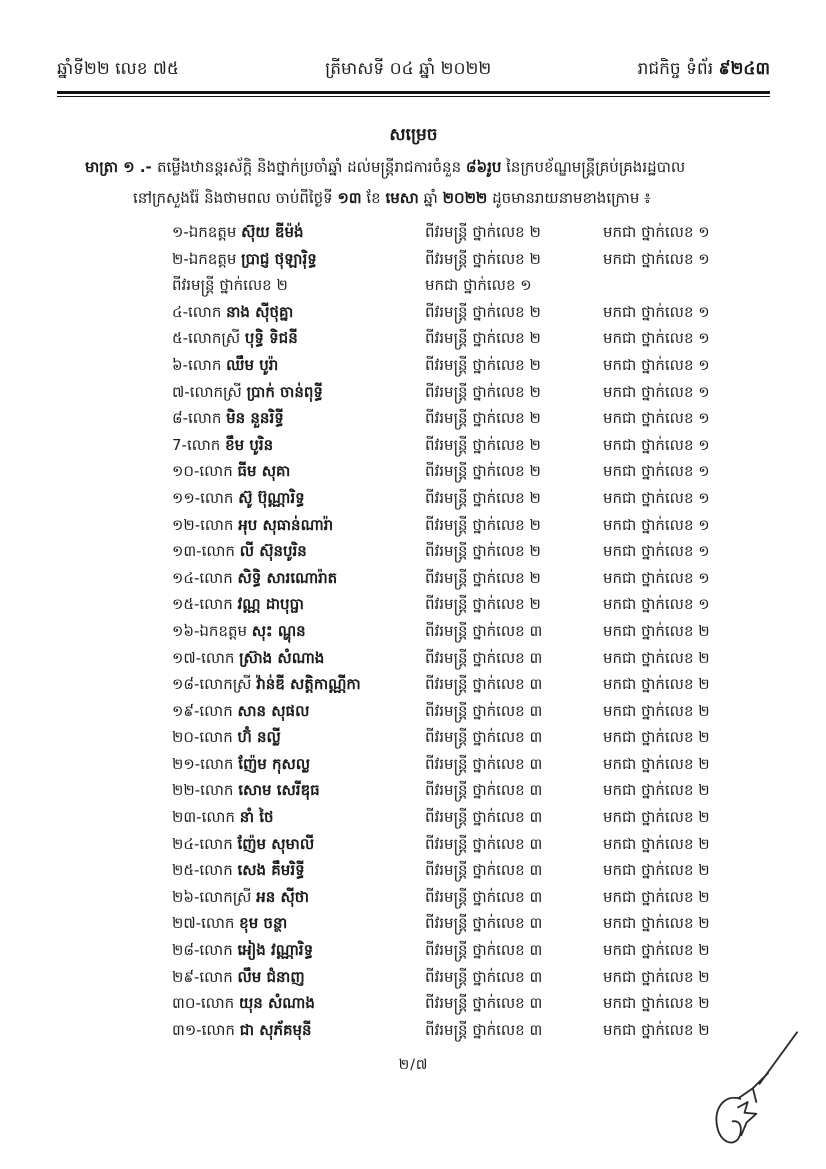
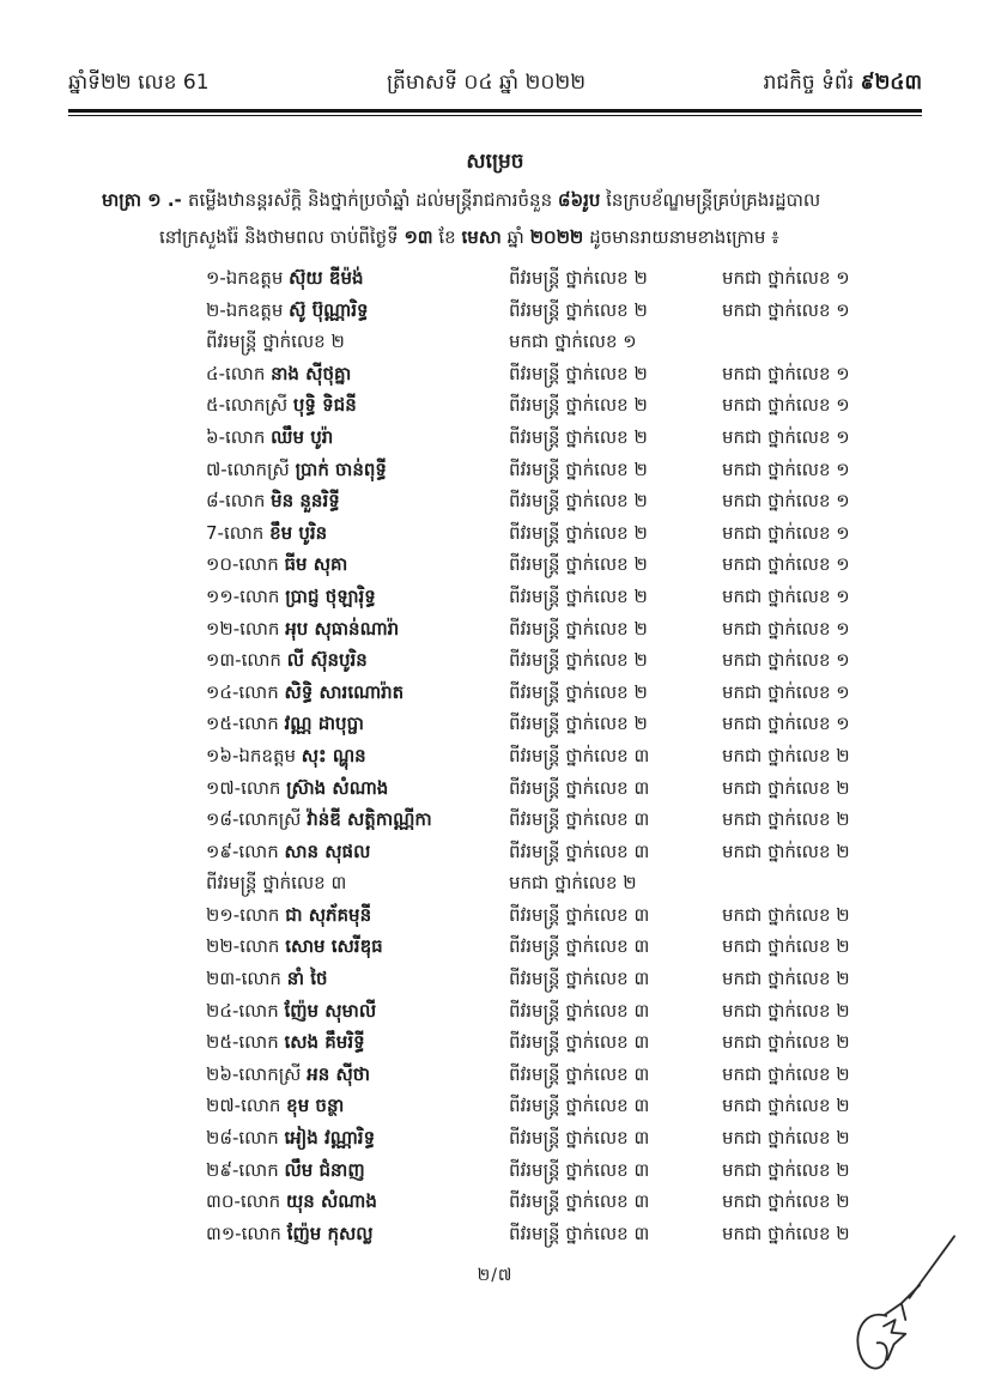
- ឆ្នាំទី២២ លេខ ៧៥
+ ឆ្នាំទី២២ លេខ 61
  ត្រីមាសទី ០៤ ឆ្នាំ ២០២២
  រាជកិច្ច ទំព័រ ៩២៤៣
  សម្រេច
  មាត្រា ១ .- តម្លើងឋានន្តរស័ក្តិ និងថ្នាក់ប្រចាំឆ្នាំ ដល់មន្ត្រីរាជការចំនួន ៨៦រូប នៃក្របខ័ណ្ឌមន្ត្រីគ្រប់គ្រងរដ្ឋបាល
  នៅក្រសួងរ៉ែ និងថាមពល ចាប់ពីថ្ងៃទី ១៣ ខែ មេសា ឆ្នាំ ២០២២ ដូចមានរាយនាមខាងក្រោម ៖
  ១-ឯកឧត្តម ស៊ុយ ឌីម៉ង់
  ពីវរមន្ត្រី ថ្នាក់លេខ ២
  មកជា ថ្នាក់លេខ ១
- ២-ឯកឧត្តម ប្រាជ្ញ ថុឡារ៉ិទ្ធ
+ ២-ឯកឧត្តម ស៊ូ ប៊ុណ្ណារិទ្ធ
  ពីវរមន្ត្រី ថ្នាក់លេខ ២
  មកជា ថ្នាក់លេខ ១
  ពីវរមន្ត្រី ថ្នាក់លេខ ២
  មកជា ថ្នាក់លេខ ១
  ៤-លោក នាង ស៊ីថុគ្នា
  ពីវរមន្ត្រី ថ្នាក់លេខ ២
  មកជា ថ្នាក់លេខ ១
  ៥-លោកស្រី បុទ្ធិ ទិជនី
  ពីវរមន្ត្រី ថ្នាក់លេខ ២
  មកជា ថ្នាក់លេខ ១
  ៦-លោក ឈឹម បូរ៉ា
  ពីវរមន្ត្រី ថ្នាក់លេខ ២
  មកជា ថ្នាក់លេខ ១
  ៧-លោកស្រី ប្រាក់ ចាន់ពុទ្ធី
  ពីវរមន្ត្រី ថ្នាក់លេខ ២
  មកជា ថ្នាក់លេខ ១
  ៨-លោក មិន នួនរិទ្ធី
  ពីវរមន្ត្រី ថ្នាក់លេខ ២
  មកជា ថ្នាក់លេខ ១
  7-លោក ខឹម បូរិន
  ពីវរមន្ត្រី ថ្នាក់លេខ ២
  មកជា ថ្នាក់លេខ ១
  ១០-លោក ធីម សុគា
  ពីវរមន្ត្រី ថ្នាក់លេខ ២
  មកជា ថ្នាក់លេខ ១
- ១១-លោក ស៊ូ ប៊ុណ្ណារិទ្ធ
+ ១១-លោក ប្រាជ្ញ ថុឡារ៉ិទ្ធ
  ពីវរមន្ត្រី ថ្នាក់លេខ ២
  មកជា ថ្នាក់លេខ ១
  ១២-លោក អុប សុធាន់ណារ៉ា
  ពីវរមន្ត្រី ថ្នាក់លេខ ២
  មកជា ថ្នាក់លេខ ១
  ១៣-លោក លី ស៊ុនបូរិន
  ពីវរមន្ត្រី ថ្នាក់លេខ ២
  មកជា ថ្នាក់លេខ ១
  ១៤-លោក សិទ្ធិ សារណោរ៉ាត
  ពីវរមន្ត្រី ថ្នាក់លេខ ២
  មកជា ថ្នាក់លេខ ១
  ១៥-លោក វណ្ណ ដាបុប្ផា
  ពីវរមន្ត្រី ថ្នាក់លេខ ២
  មកជា ថ្នាក់លេខ ១
  ១៦-ឯកឧត្តម សុះ ណ្ហុន
  ពីវរមន្ត្រី ថ្នាក់លេខ ៣
  មកជា ថ្នាក់លេខ ២
  ១៧-លោក ស្រ៊ាង សំណាង
  ពីវរមន្ត្រី ថ្នាក់លេខ ៣
  មកជា ថ្នាក់លេខ ២
  ១៨-លោកស្រី វ៉ាន់ឌី សត្តិកាណ្ណីកា
  ពីវរមន្ត្រី ថ្នាក់លេខ ៣
  មកជា ថ្នាក់លេខ ២
  ១៩-លោក សាន សុផល
  ពីវរមន្ត្រី ថ្នាក់លេខ ៣
  មកជា ថ្នាក់លេខ ២
- ២០-លោក ហ៊ំ នល្លី
  ពីវរមន្ត្រី ថ្នាក់លេខ ៣
  មកជា ថ្នាក់លេខ ២
- ២១-លោក ញ៉ែម កុសល្ល
+ ២១-លោក ជា សុភ័គមុនី
  ពីវរមន្ត្រី ថ្នាក់លេខ ៣
  មកជា ថ្នាក់លេខ ២
  ២២-លោក សោម សេរីឌុធ
  ពីវរមន្ត្រី ថ្នាក់លេខ ៣
  មកជា ថ្នាក់លេខ ២
  ២៣-លោក នាំ ថៃ
  ពីវរមន្ត្រី ថ្នាក់លេខ ៣
  មកជា ថ្នាក់លេខ ២
  ២៤-លោក ញ៉ែម សុមាលី
  ពីវរមន្ត្រី ថ្នាក់លេខ ៣
  មកជា ថ្នាក់លេខ ២
  ២៥-លោក សេង គឹមរិទ្ធី
  ពីវរមន្ត្រី ថ្នាក់លេខ ៣
  មកជា ថ្នាក់លេខ ២
  ២៦-លោកស្រី អន ស៊ីថា
  ពីវរមន្ត្រី ថ្នាក់លេខ ៣
  មកជា ថ្នាក់លេខ ២
  ២៧-លោក ខុម ចន្ថា
  ពីវរមន្ត្រី ថ្នាក់លេខ ៣
  មកជា ថ្នាក់លេខ ២
  ២៨-លោក អៀង វណ្ណារិទ្ធ
  ពីវរមន្ត្រី ថ្នាក់លេខ ៣
  មកជា ថ្នាក់លេខ ២
  ២៩-លោក លឹម ជំនាញ
  ពីវរមន្ត្រី ថ្នាក់លេខ ៣
  មកជា ថ្នាក់លេខ ២
  ៣០-លោក យុន សំណាង
  ពីវរមន្ត្រី ថ្នាក់លេខ ៣
  មកជា ថ្នាក់លេខ ២
- ៣១-លោក ជា សុភ័គមុនី
+ ៣១-លោក ញ៉ែម កុសល្ល
  ពីវរមន្ត្រី ថ្នាក់លេខ ៣
  មកជា ថ្នាក់លេខ ២
  ២/៧
